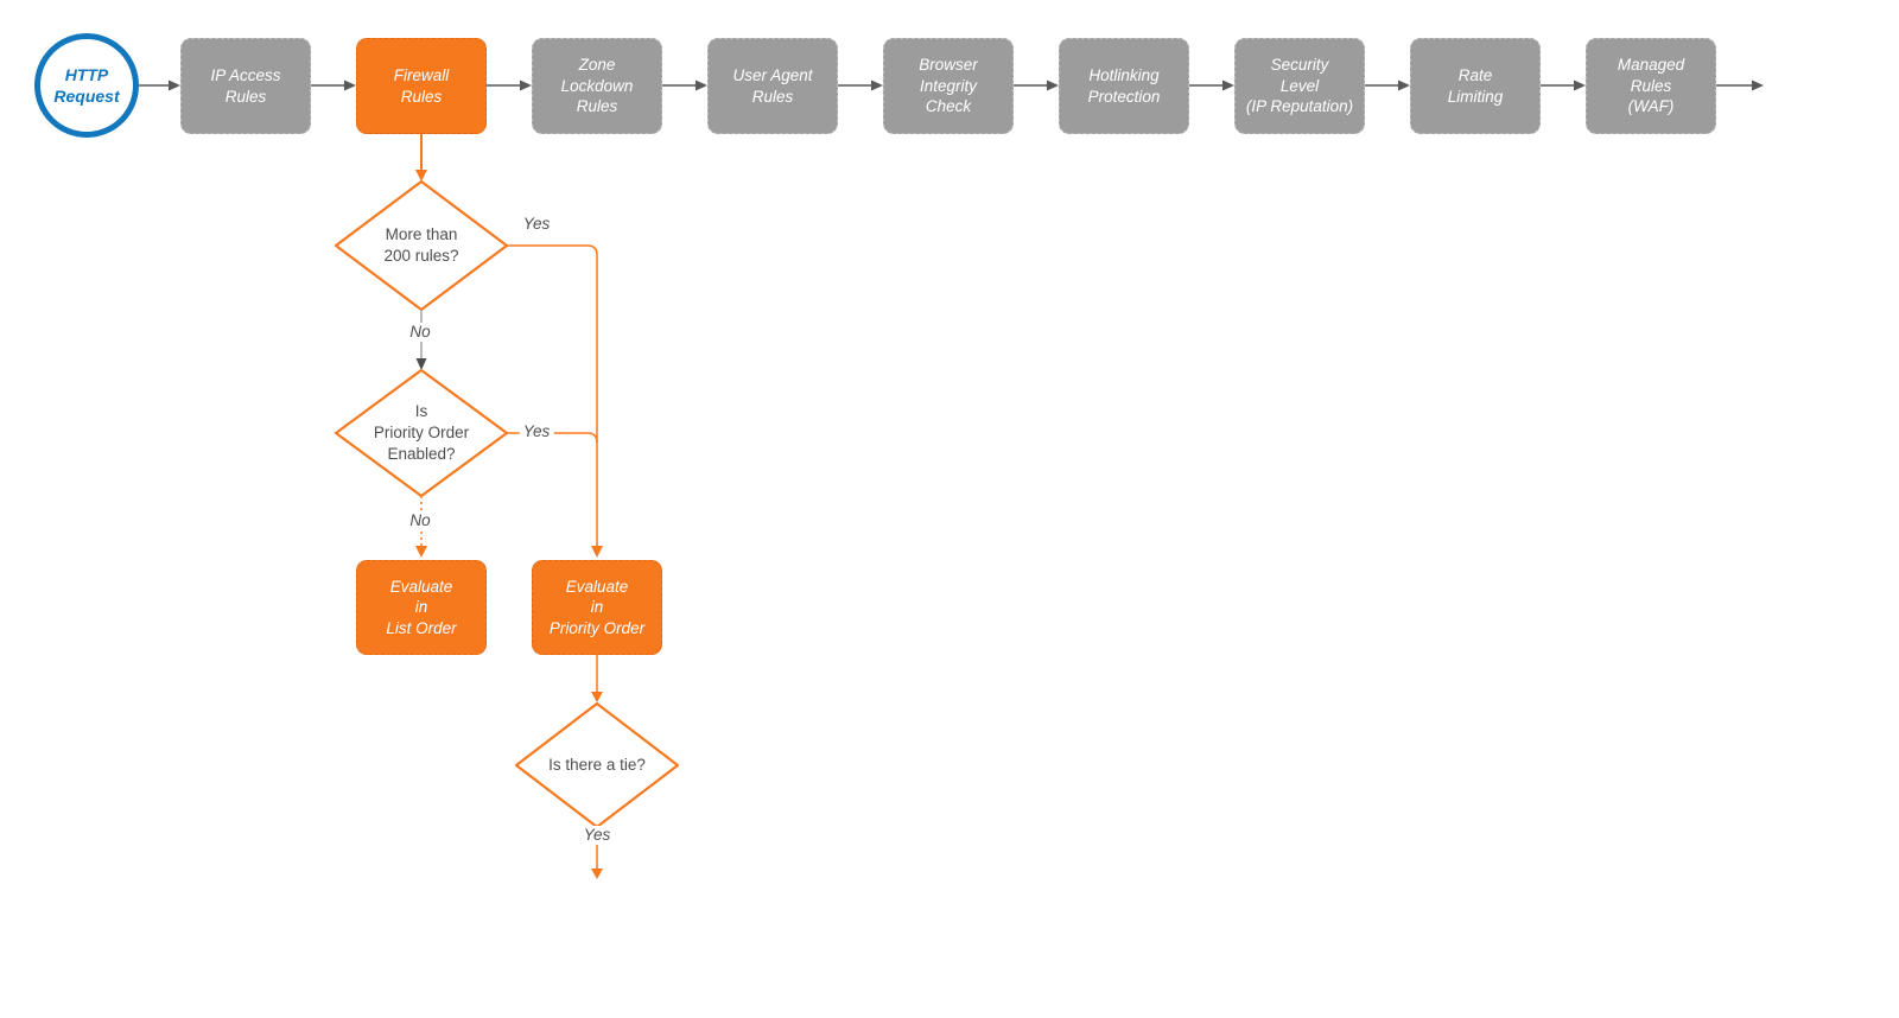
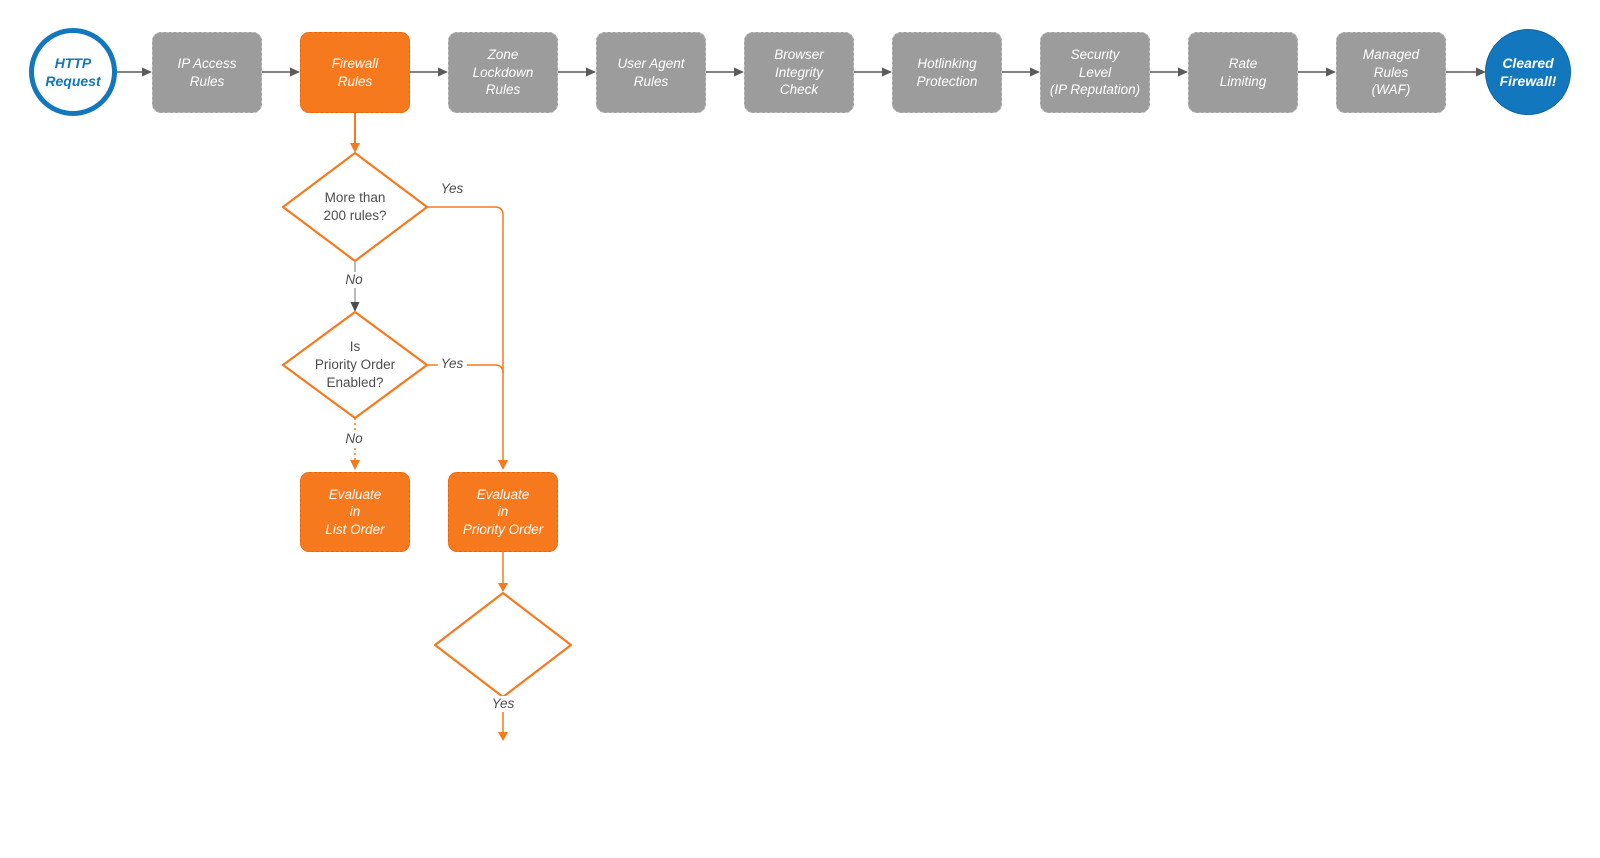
  HTTP
  Request
+ Cleared
+ Firewall!
  IP Access
  Rules
  Firewall
  Rules
  Zone
  Lockdown
  Rules
  User Agent
  Rules
  Browser
  Integrity
  Check
  Hotlinking
  Protection
  Security
  Level
  (IP Reputation)
  Rate
  Limiting
  Managed
  Rules
  (WAF)
  More than
  200 rules?
  Is
  Priority Order
  Enabled?
- Is there a tie?
  Yes
  No
  Yes
  No
  Yes
  Evaluate
  in
  List Order
  Evaluate
  in
  Priority Order
